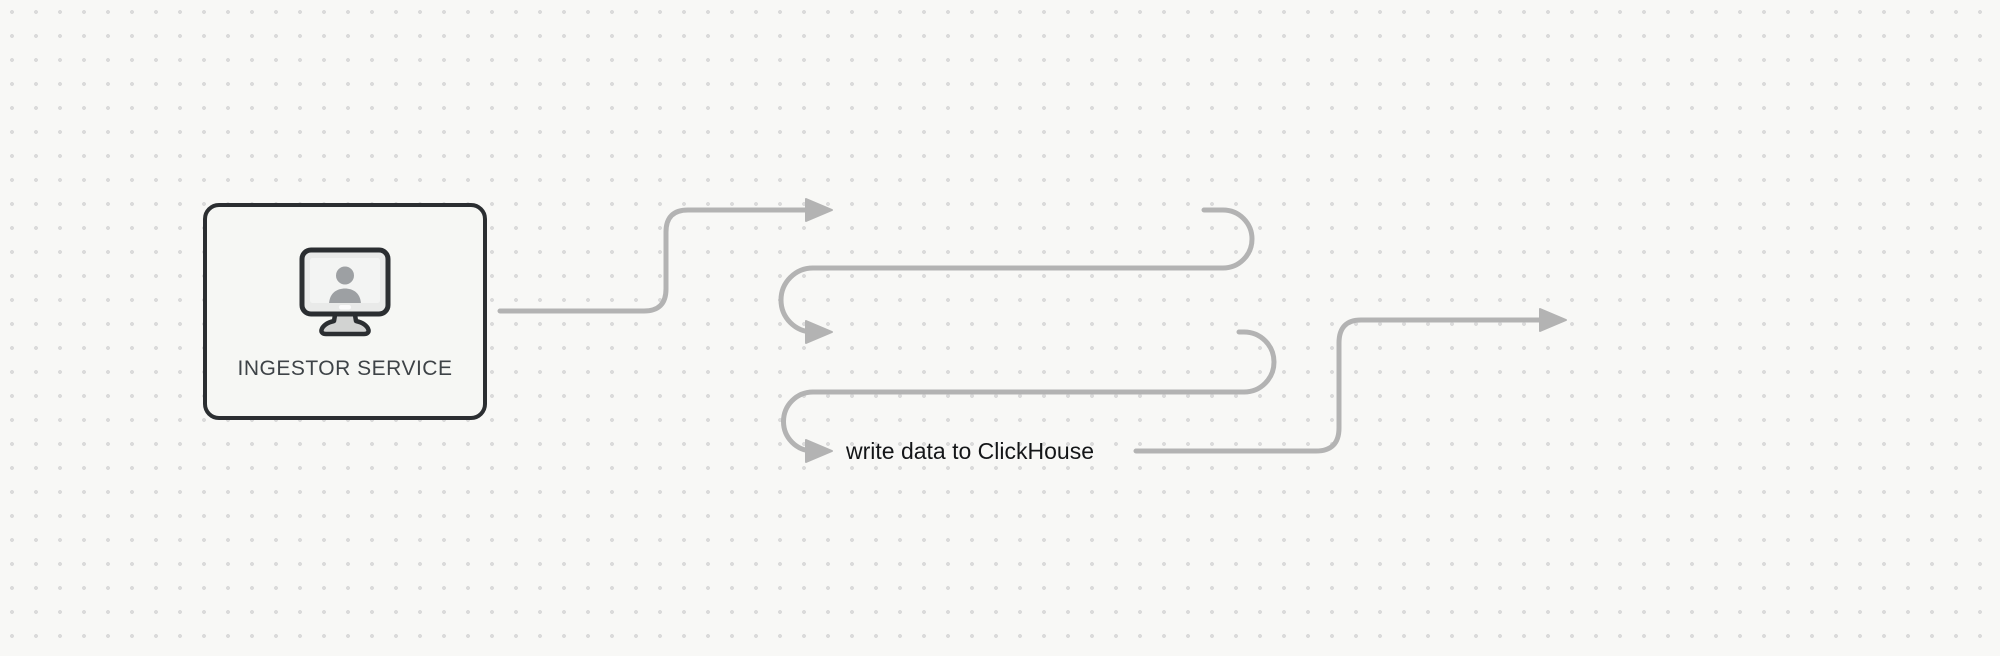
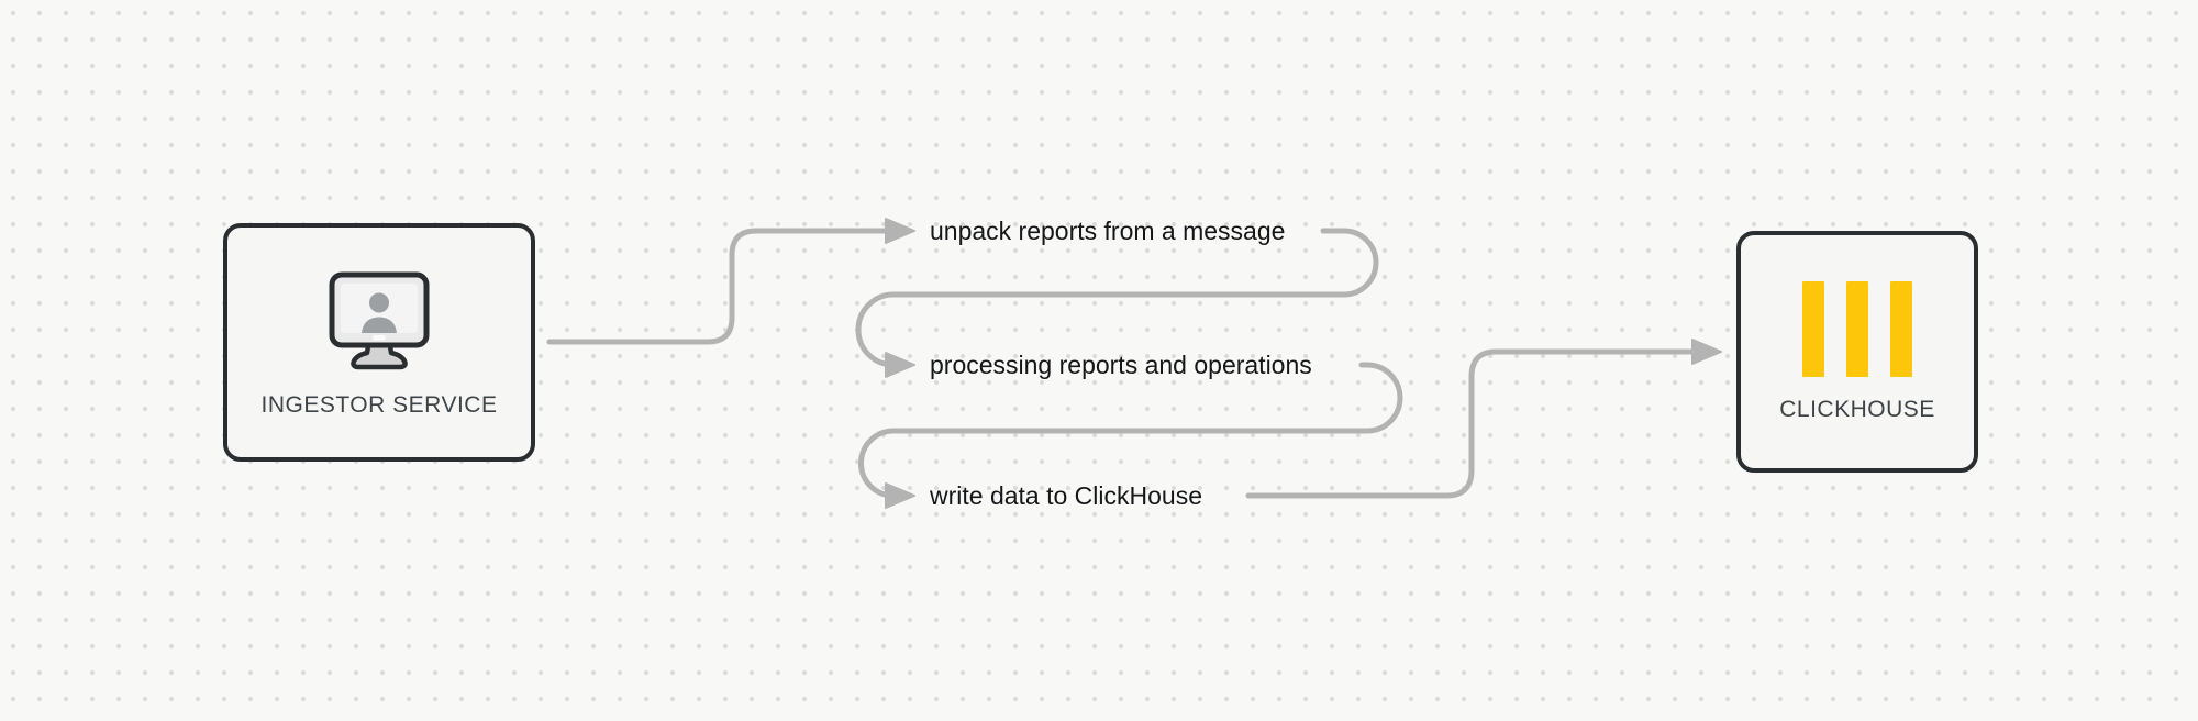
  INGESTOR SERVICE
+ CLICKHOUSE
+ unpack reports from a message
+ processing reports and operations
  write data to ClickHouse
